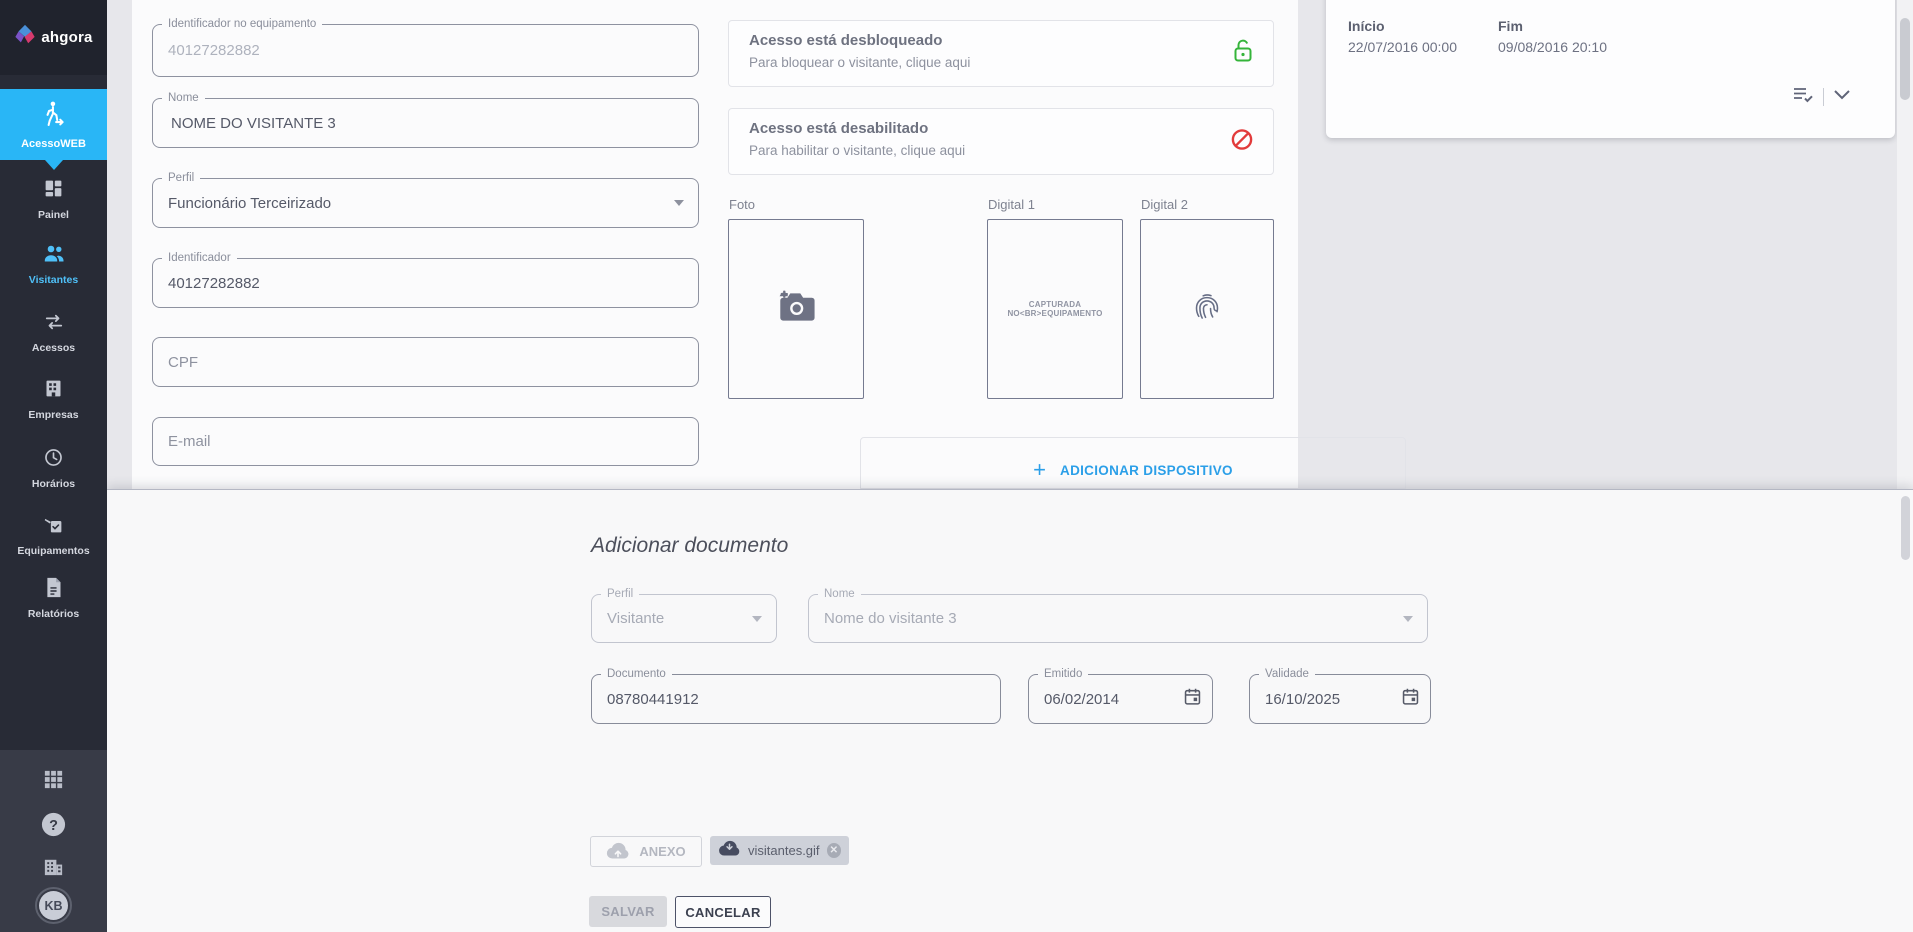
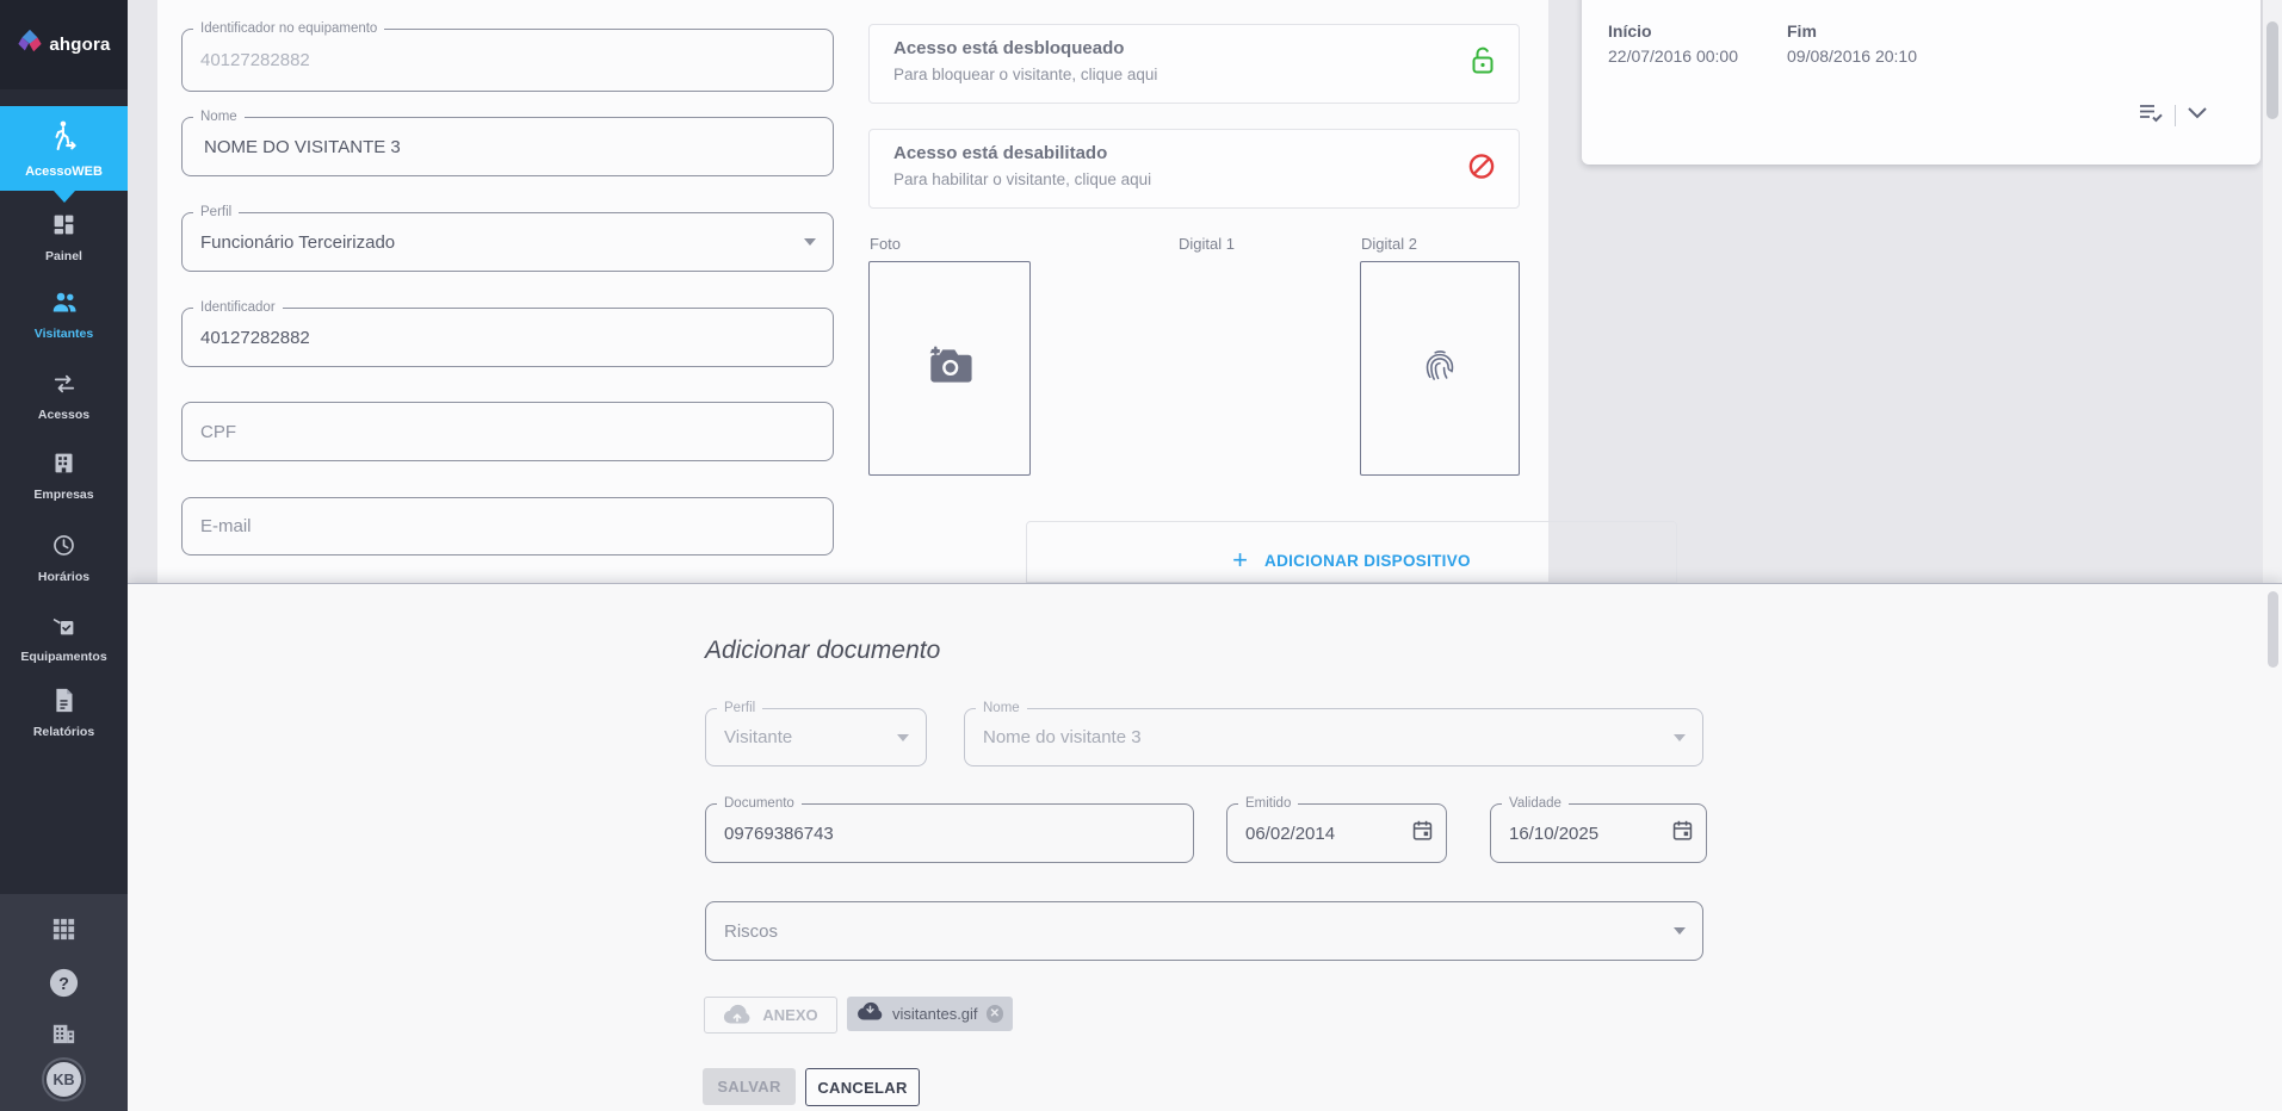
  Identificador no equipamento
  40127282882
  Nome
  NOME DO VISITANTE 3
  Perfil
  Funcionário Terceirizado
  Identificador
  40127282882
  CPF
  E-mail
  Acesso está desbloqueado
  Para bloquear o visitante, clique aqui
  Acesso está desabilitado
  Para habilitar o visitante, clique aqui
  Foto
  Digital 1
  Digital 2
- CAPTURADA NO<BR>EQUIPAMENTO
  +
  ADICIONAR DISPOSITIVO
  Início
  22/07/2016 00:00
  Fim
  09/08/2016 20:10
  Adicionar documento
  Perfil
  Visitante
  Nome
  Nome do visitante 3
  Documento
- 08780441912
+ 09769386743
  Emitido
  06/02/2014
  Validade
  16/10/2025
+ Riscos
  ANEXO
  visitantes.gif
  ✕
  SALVAR
  CANCELAR
  ahgora
  AcessoWEB
  Painel
  Visitantes
  Acessos
  Empresas
  Horários
  Equipamentos
  Relatórios
  ?
  KB
